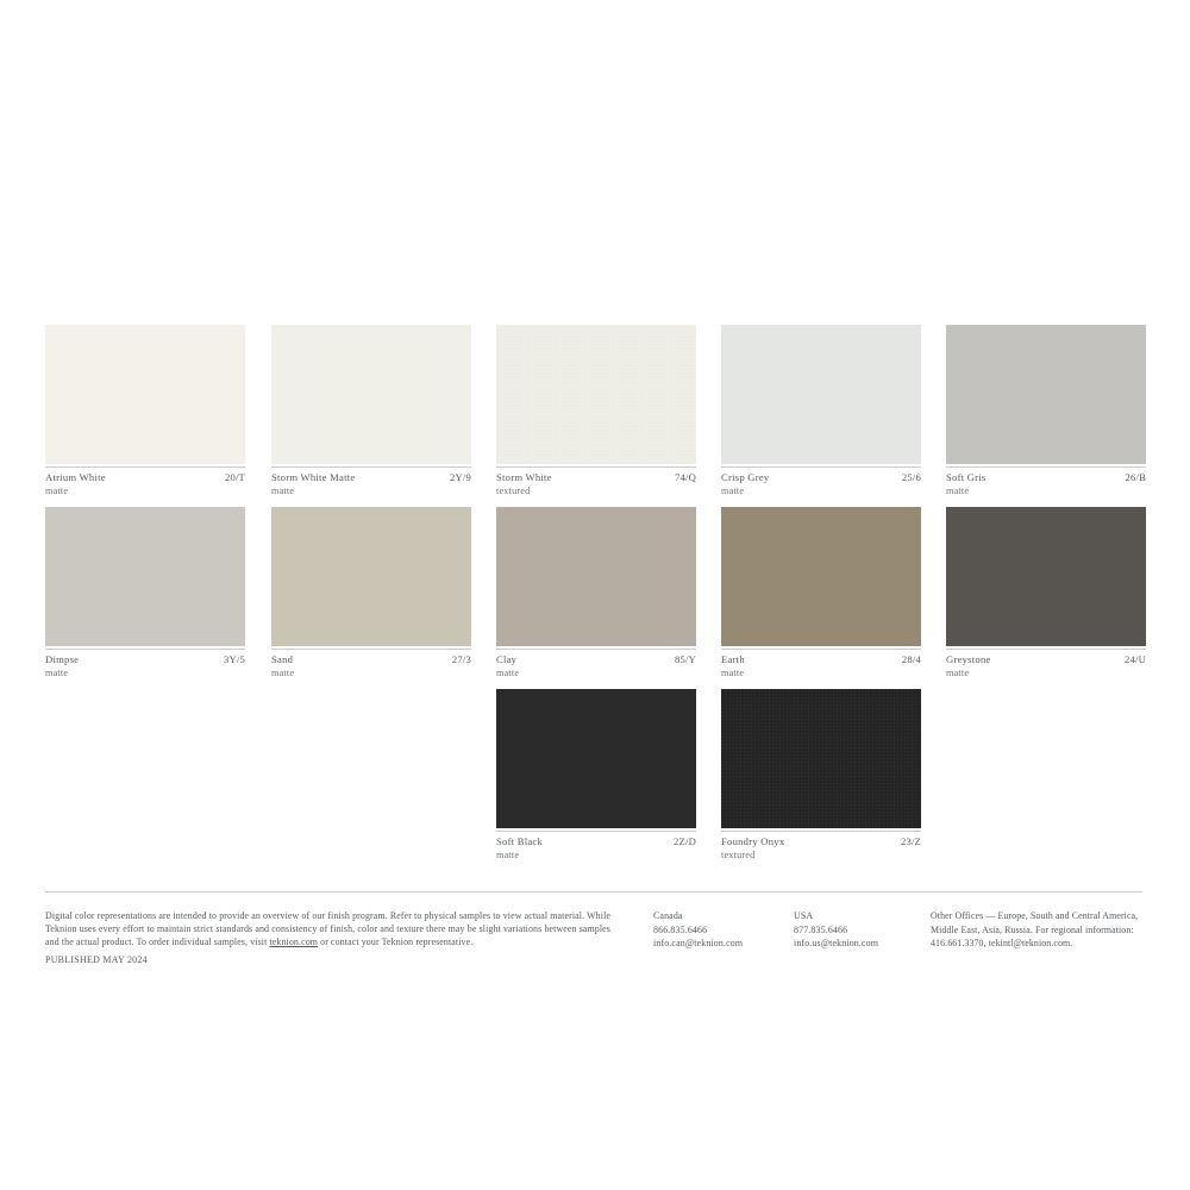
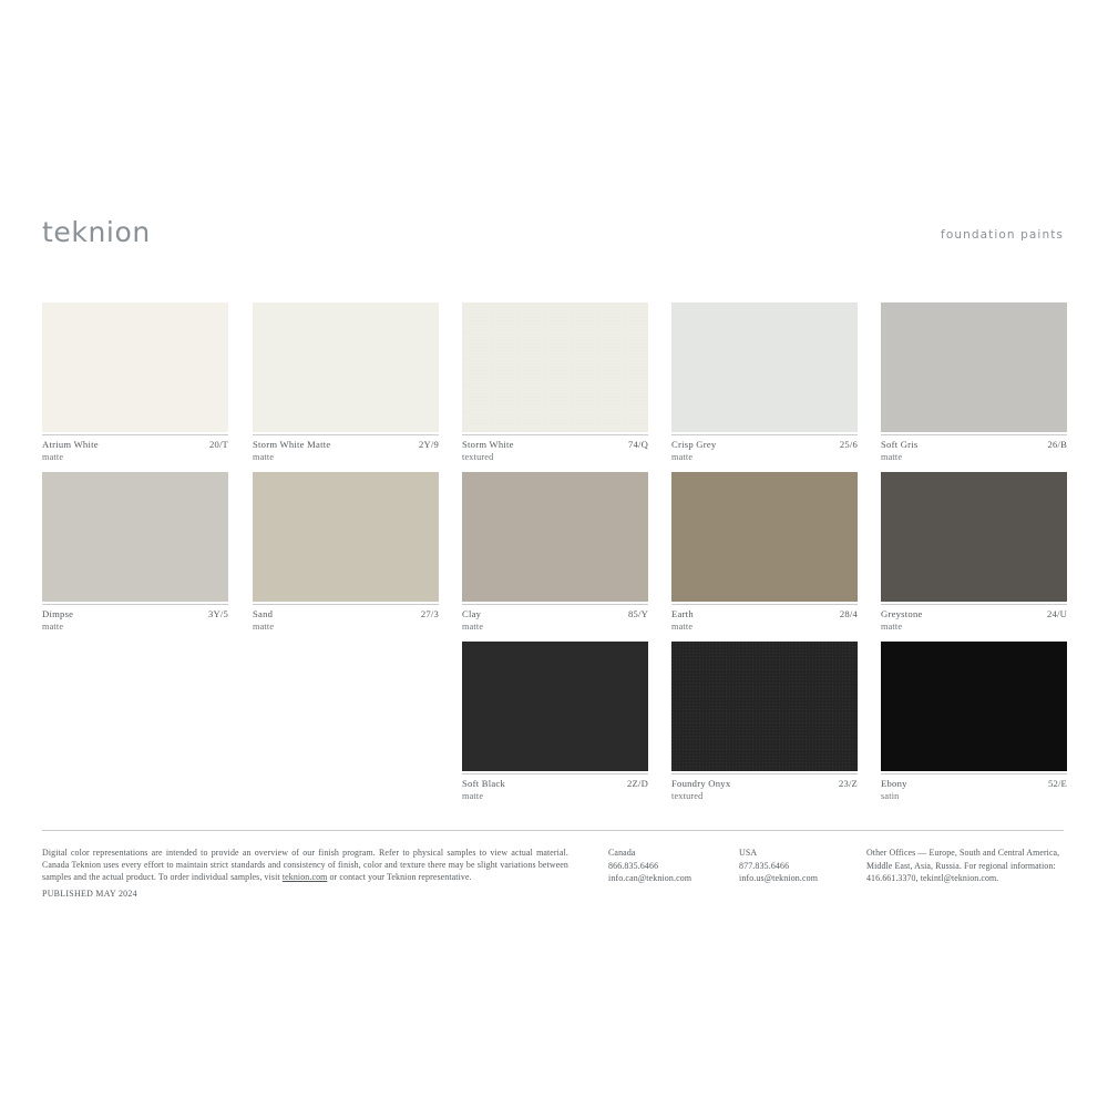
+ teknion
+ foundation paints
  Atrium White
  20/T
  matte
  Storm White Matte
  2Y/9
  matte
  Storm White
  74/Q
  textured
  Crisp Grey
  25/6
  matte
  Soft Gris
  26/B
  matte
  Dimpse
  3Y/5
  matte
  Sand
  27/3
  matte
  Clay
  85/Y
  matte
  Earth
  28/4
  matte
  Greystone
  24/U
  matte
  Soft Black
  2Z/D
  matte
  Foundry Onyx
  23/Z
  textured
+ Ebony
+ 52/E
+ satin
- Digital color representations are intended to provide an overview of our finish program. Refer to physical samples to view actual material. While Teknion uses every effort to maintain strict standards and consistency of finish, color and texture there may be slight variations between samples and the actual product. To order individual samples, visit teknion.com or contact your Teknion representative.
+ Digital color representations are intended to provide an overview of our finish program. Refer to physical samples to view actual material. Canada Teknion uses every effort to maintain strict standards and consistency of finish, color and texture there may be slight variations between samples and the actual product. To order individual samples, visit teknion.com or contact your Teknion representative.
  PUBLISHED MAY 2024
  Canada
  866.835.6466
  info.can@teknion.com
  USA
  877.835.6466
  info.us@teknion.com
  Other Offices — Europe, South and Central America, Middle East, Asia, Russia. For regional information: 416.661.3370, tekintl@teknion.com.
